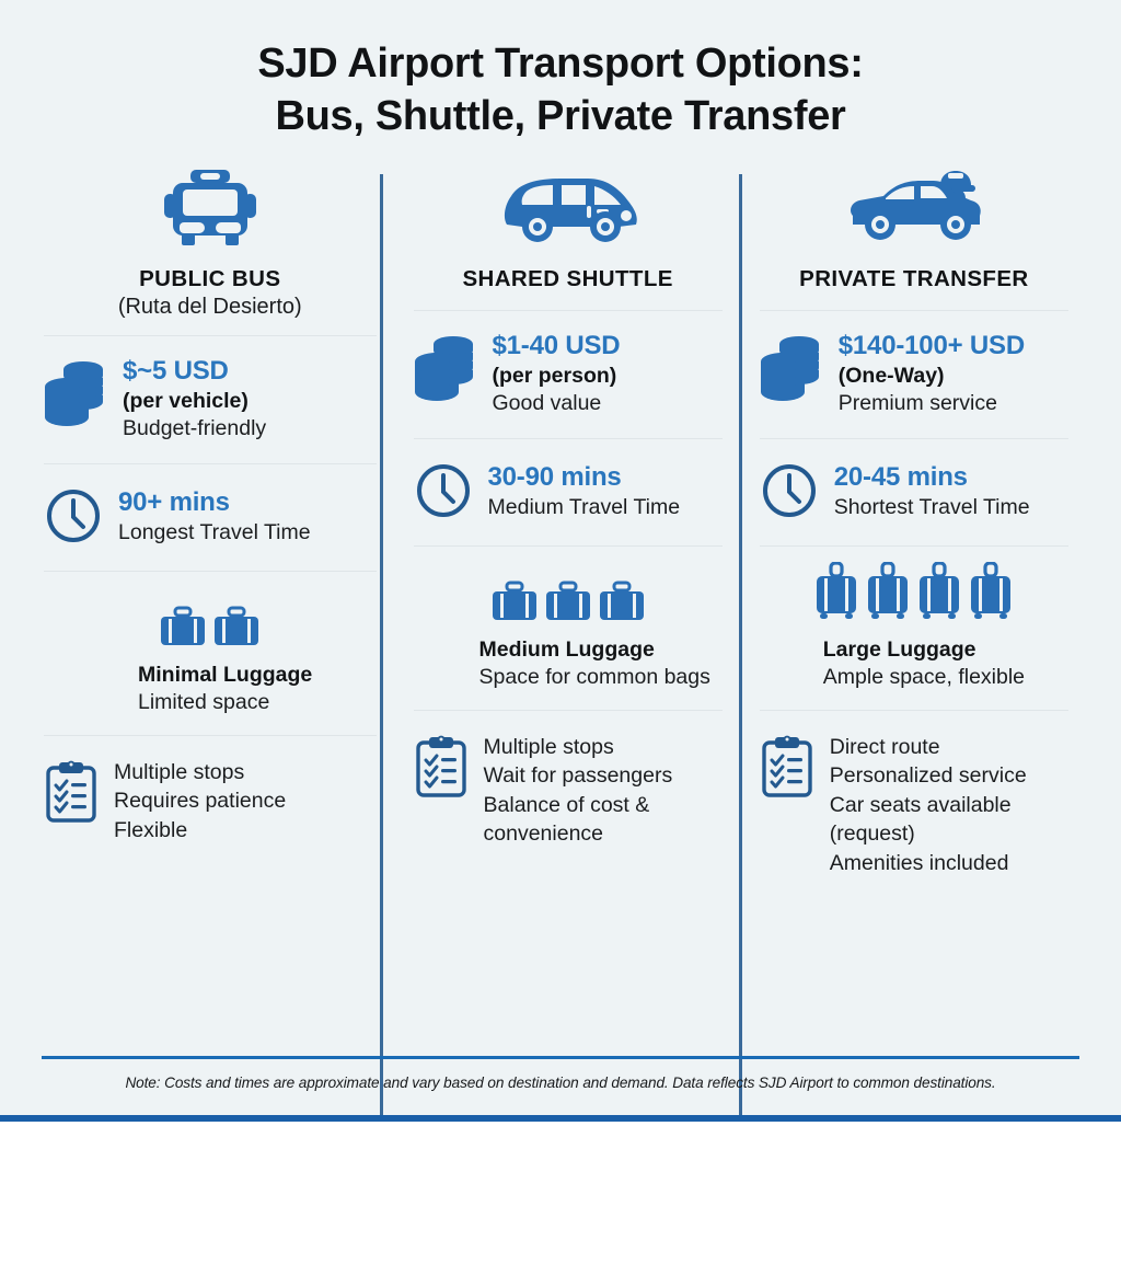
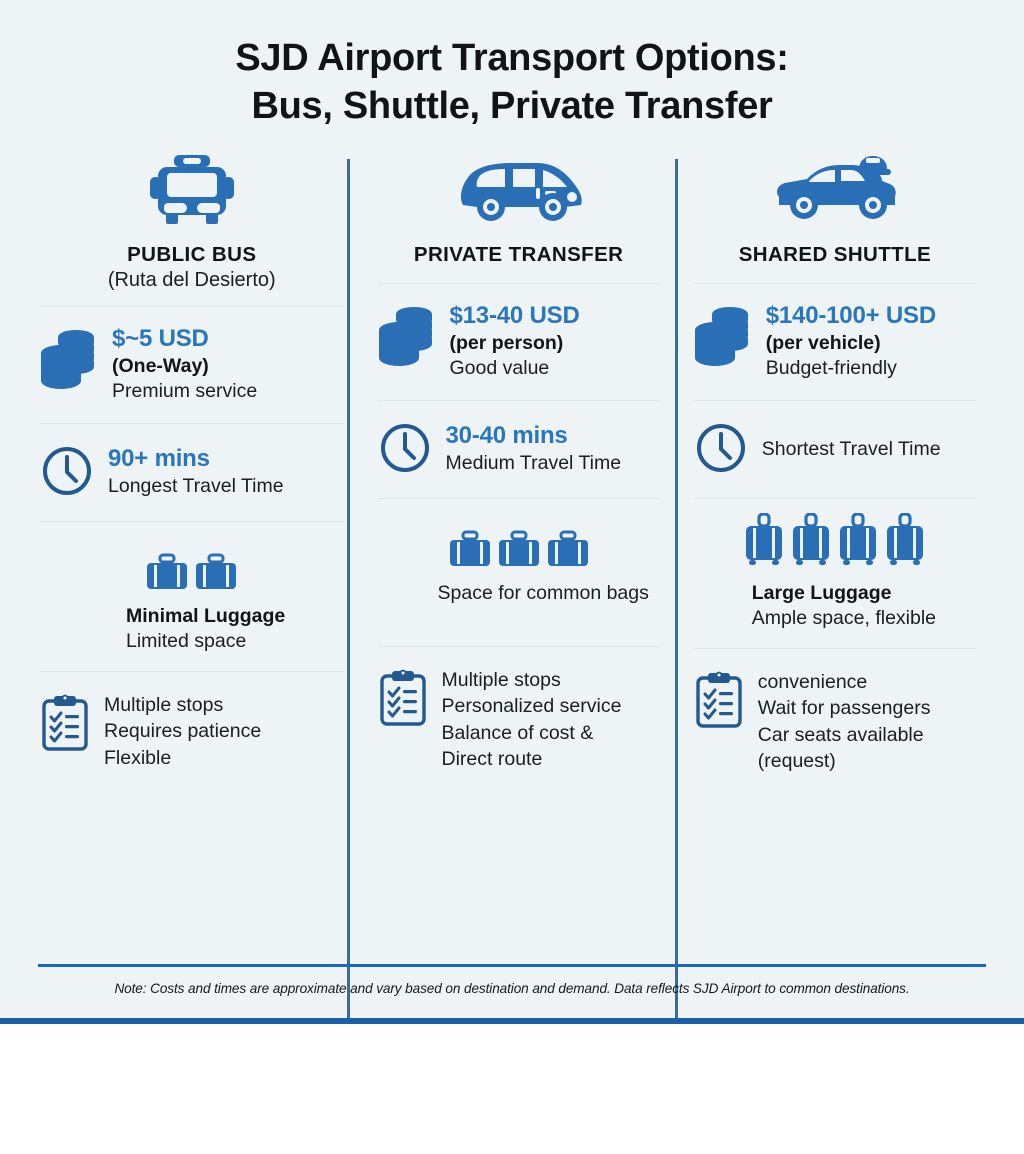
  SJD Airport Transport Options:
  Bus, Shuttle, Private Transfer
  PUBLIC BUS
  (Ruta del Desierto)
  $~5 USD
- (per vehicle)
+ (One-Way)
- Budget-friendly
+ Premium service
  90+ mins
  Longest Travel Time
  Minimal Luggage
  Limited space
  Multiple stops
  Requires patience
  Flexible
- SHARED SHUTTLE
+ PRIVATE TRANSFER
- $1-40 USD
+ $13-40 USD
  (per person)
  Good value
- 30-90 mins
+ 30-40 mins
  Medium Travel Time
- Medium Luggage
  Space for common bags
  Multiple stops
- Wait for passengers
+ Personalized service
  Balance of cost &
- convenience
+ Direct route
- PRIVATE TRANSFER
+ SHARED SHUTTLE
  $140-100+ USD
- (One-Way)
+ (per vehicle)
- Premium service
+ Budget-friendly
- 20-45 mins
  Shortest Travel Time
  Large Luggage
  Ample space, flexible
- Direct route
+ convenience
- Personalized service
+ Wait for passengers
  Car seats available
  (request)
- Amenities included
  Note: Costs and times are approximate and vary based on destination and demand. Data reflects SJD Airport to common destinations.
